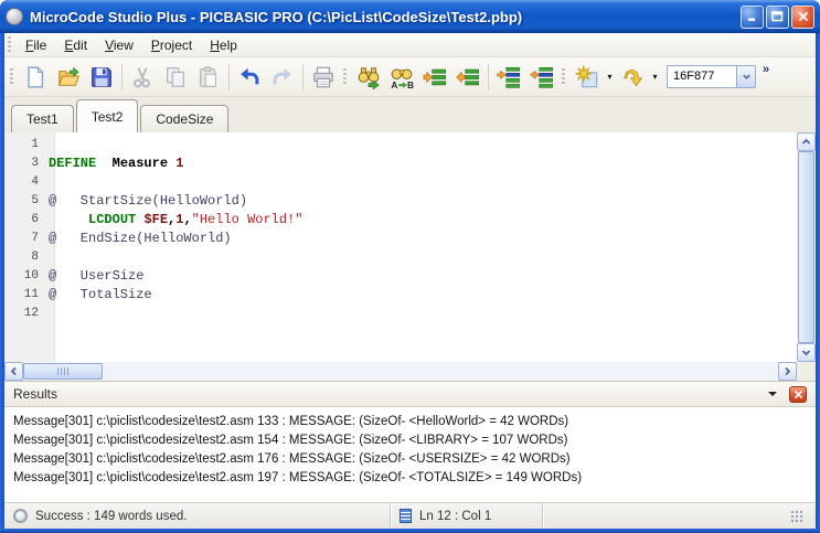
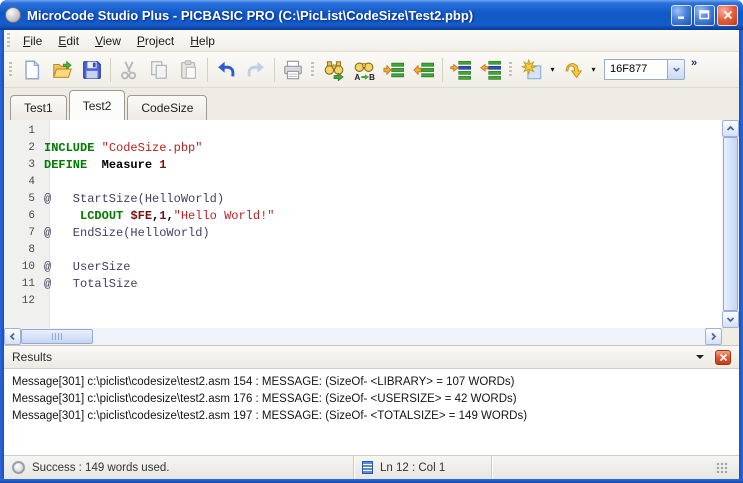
  MicroCode Studio Plus - PICBASIC PRO (C:\PicList\CodeSize\Test2.pbp)
  File
  Edit
  View
  Project
  Help
  A
  B
  ▾
  ▾
  16F877
  »
  Test1
  Test2
  CodeSize
  1
+ 2
+ INCLUDE "CodeSize.pbp"
  3
  DEFINE Measure 1
  4
  5
  @ StartSize(HelloWorld)
  6
  LCDOUT $FE,1,"Hello World!"
  7
  @ EndSize(HelloWorld)
  8
  10
  @ UserSize
  11
  @ TotalSize
  12
  Results
- Message[301] c:\piclist\codesize\test2.asm 133 : MESSAGE: (SizeOf- <HelloWorld> = 42 WORDs)
  Message[301] c:\piclist\codesize\test2.asm 154 : MESSAGE: (SizeOf- <LIBRARY> = 107 WORDs)
  Message[301] c:\piclist\codesize\test2.asm 176 : MESSAGE: (SizeOf- <USERSIZE> = 42 WORDs)
  Message[301] c:\piclist\codesize\test2.asm 197 : MESSAGE: (SizeOf- <TOTALSIZE> = 149 WORDs)
  Success : 149 words used.
  Ln 12 : Col 1
